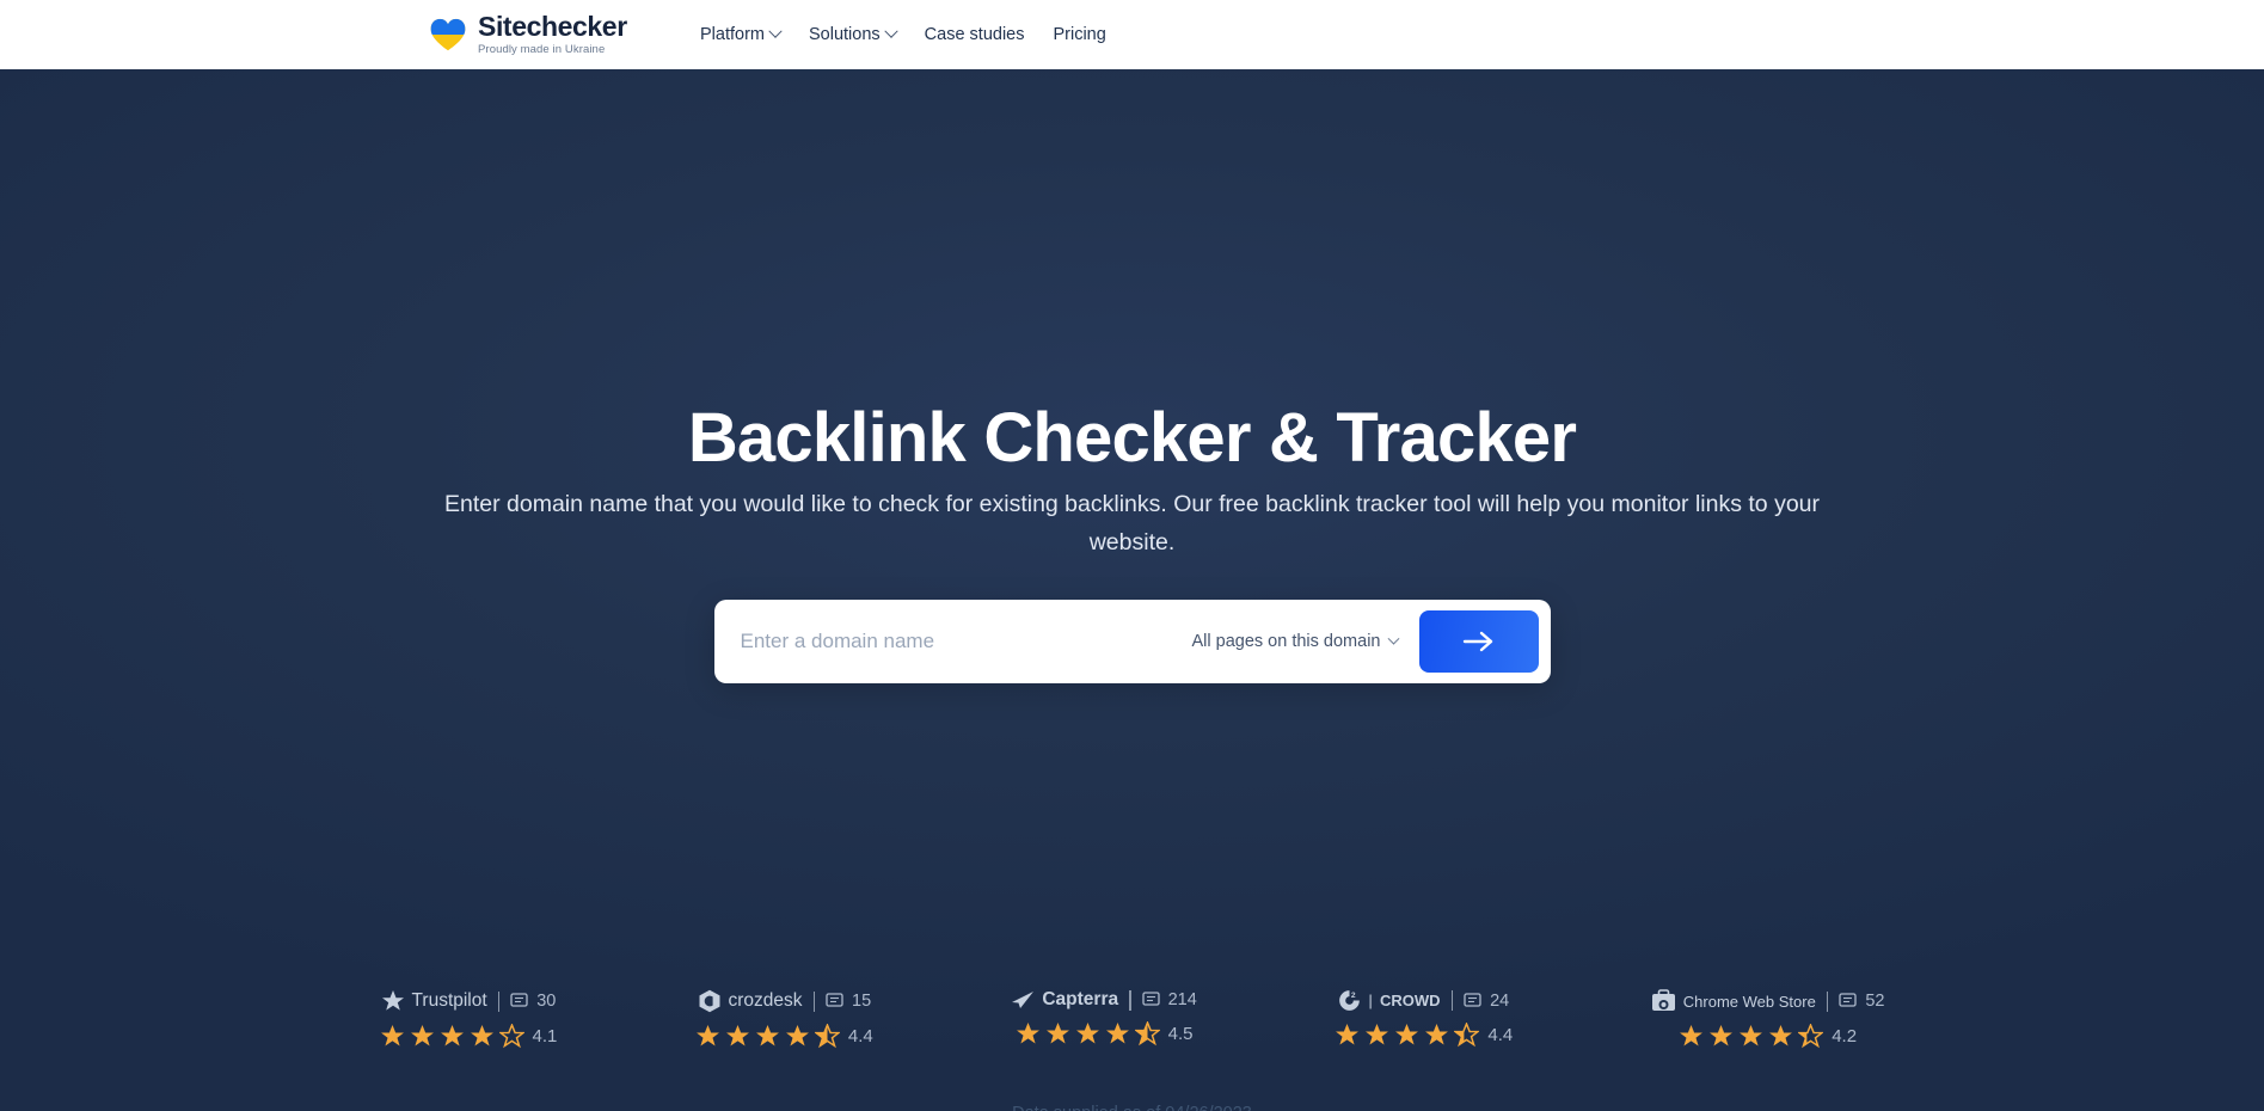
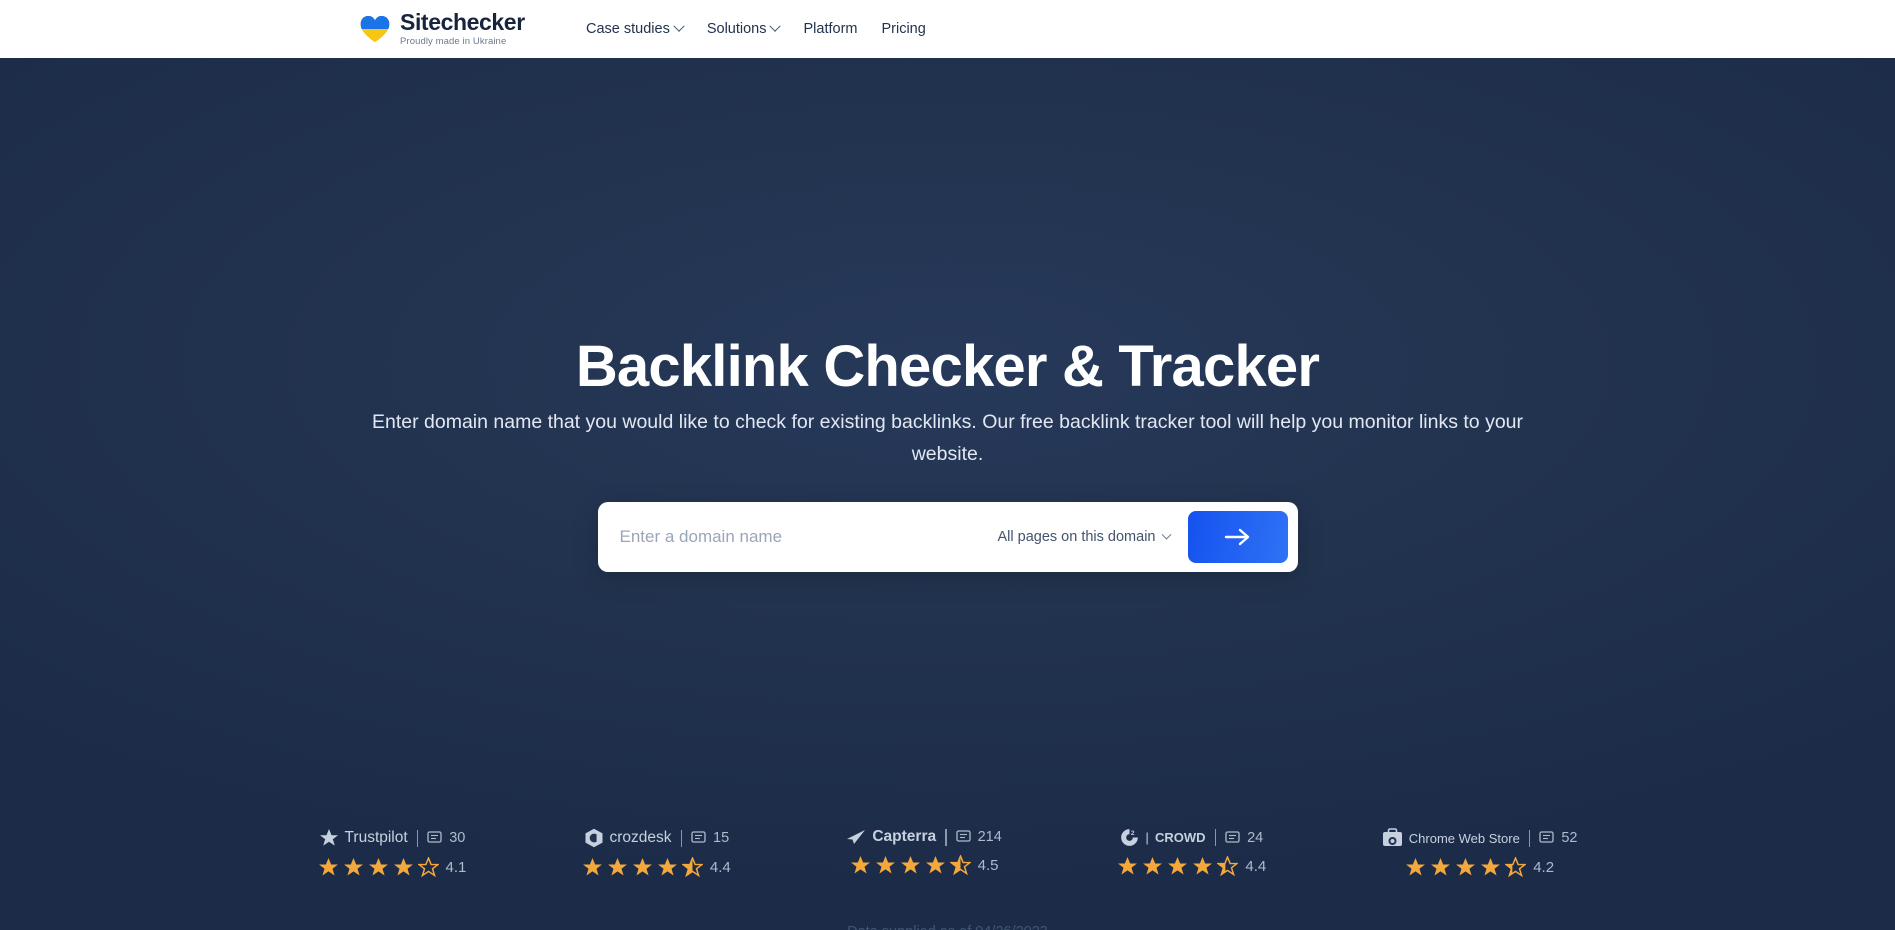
  Sitechecker
  Proudly made in Ukraine
- Platform
+ Case studies
  Solutions
- Case studies
+ Platform
  Pricing
  Backlink Checker & Tracker
  Enter domain name that you would like to check for existing backlinks. Our free backlink tracker tool will help you monitor links to your website.
  Enter a domain name
  All pages on this domain
  Trustpilot
  30
  4.1
  crozdesk
  15
  4.4
  Capterra
  214
  4.5
  |
  CROWD
  24
  4.4
  Chrome Web Store
  52
  4.2
